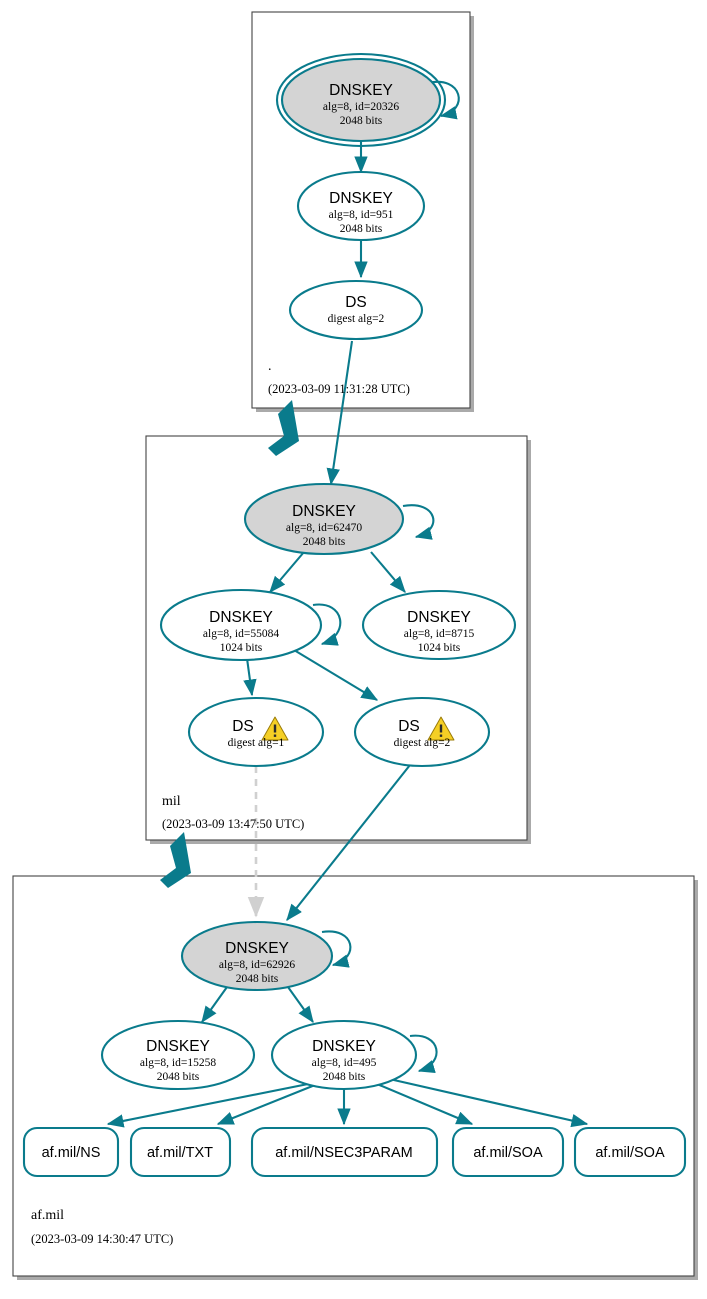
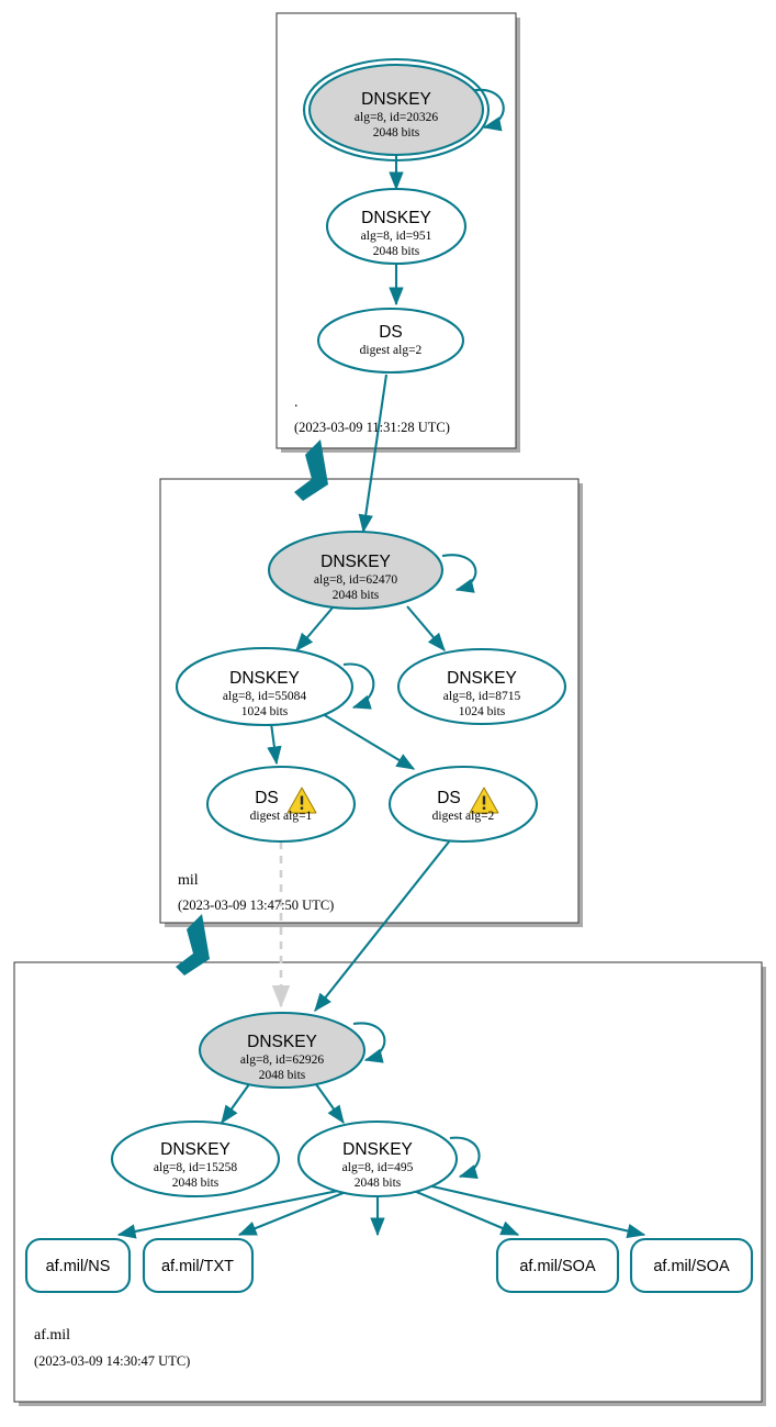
  DNSKEY
  alg=8, id=20326
  2048 bits
  DNSKEY
  alg=8, id=951
  2048 bits
  DS
  digest alg=2
  .
  (2023-03-09 11:31:28 UTC)
  DNSKEY
  alg=8, id=62470
  2048 bits
  DNSKEY
  alg=8, id=55084
  1024 bits
  DNSKEY
  alg=8, id=8715
  1024 bits
  DS
  digest alg=1
  DS
  digest alg=2
  mil
  (2023-03-09 13:47:50 UTC)
  DNSKEY
  alg=8, id=62926
  2048 bits
  DNSKEY
  alg=8, id=15258
  2048 bits
  DNSKEY
  alg=8, id=495
  2048 bits
  af.mil/NS
  af.mil/TXT
- af.mil/NSEC3PARAM
  af.mil/SOA
  af.mil/SOA
  af.mil
  (2023-03-09 14:30:47 UTC)
